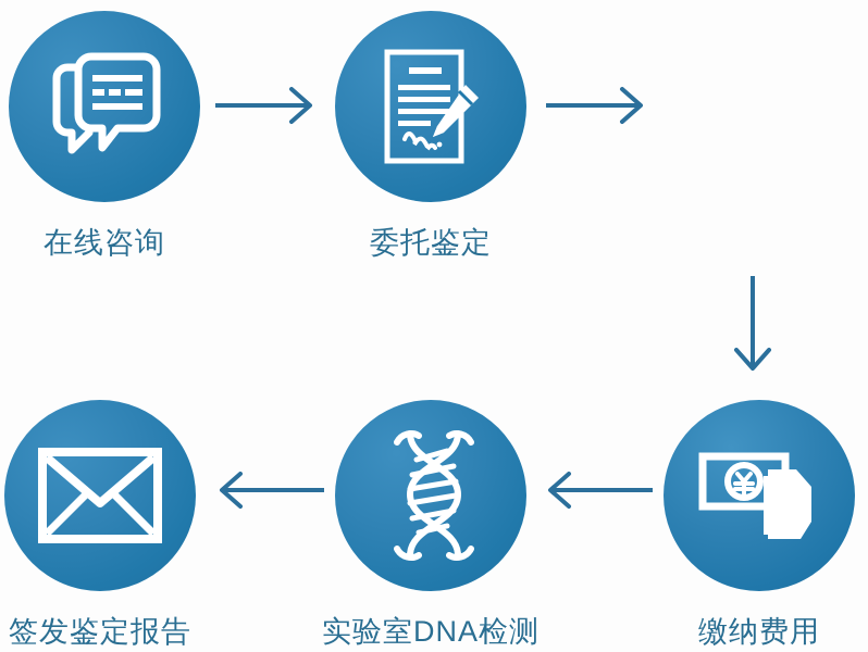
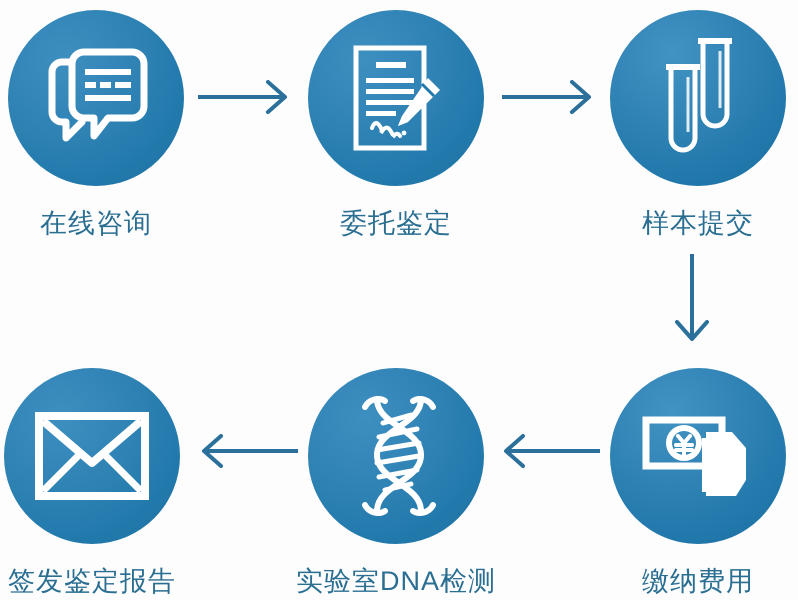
  在线咨询
  委托鉴定
+ 样本提交
  缴纳费用
  实验室DNA检测
  签发鉴定报告
